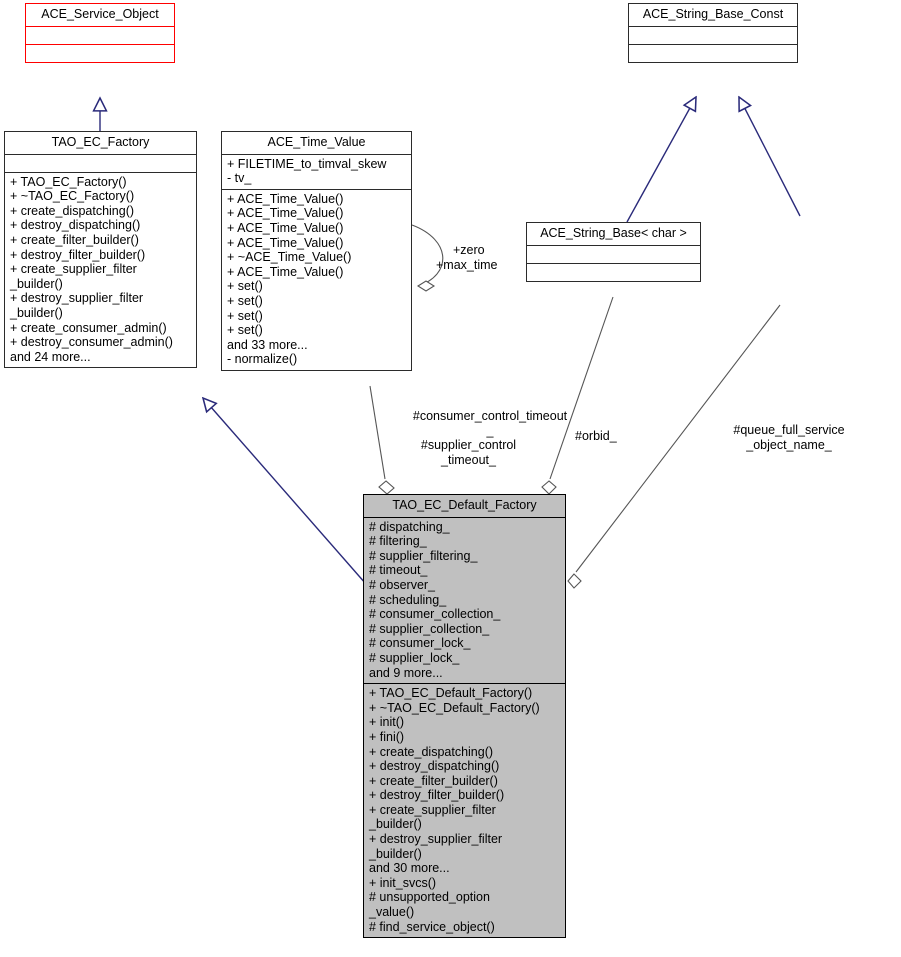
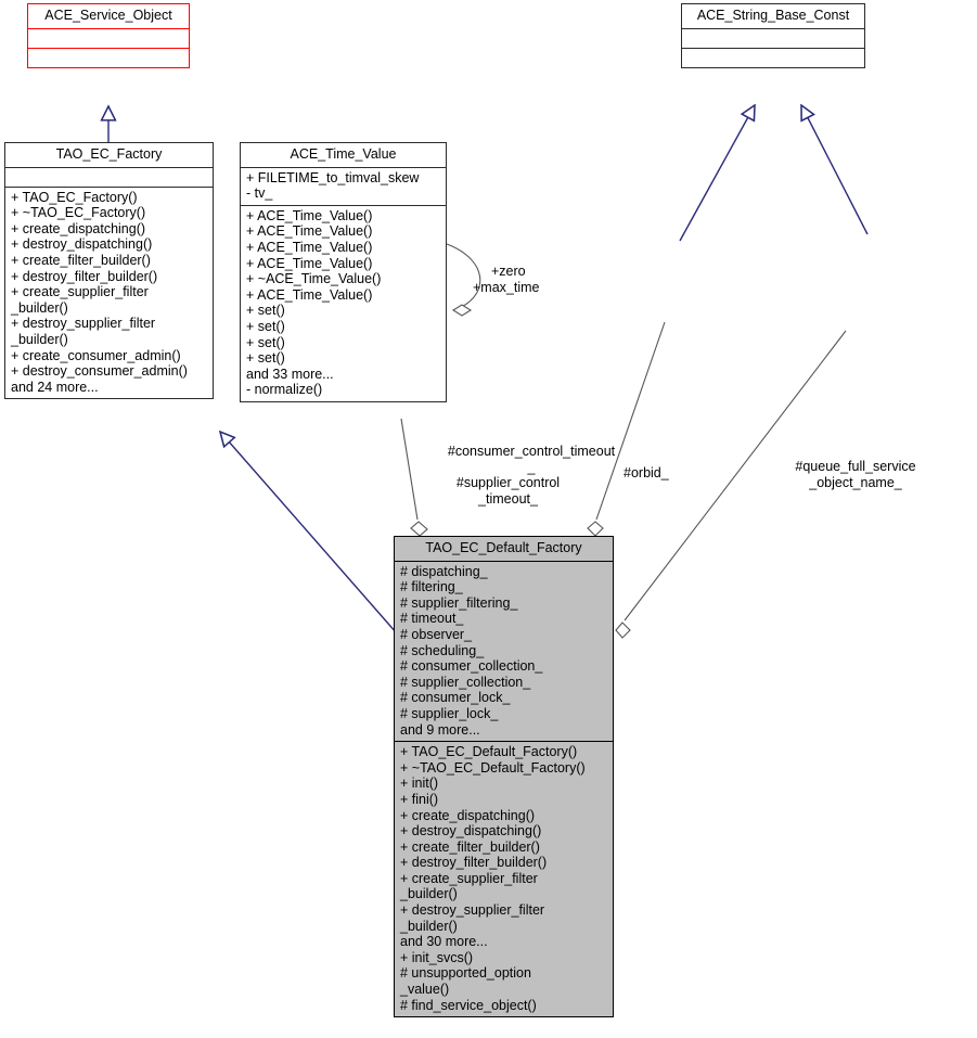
  ACE_Service_Object
  ACE_String_Base_Const
  TAO_EC_Factory
  + TAO_EC_Factory()
  + ~TAO_EC_Factory()
  + create_dispatching()
  + destroy_dispatching()
  + create_filter_builder()
  + destroy_filter_builder()
  + create_supplier_filter
  _builder()
  + destroy_supplier_filter
  _builder()
  + create_consumer_admin()
  + destroy_consumer_admin()
  and 24 more...
  ACE_Time_Value
  + FILETIME_to_timval_skew
  - tv_
  + ACE_Time_Value()
  + ACE_Time_Value()
  + ACE_Time_Value()
  + ACE_Time_Value()
  + ~ACE_Time_Value()
  + ACE_Time_Value()
  + set()
  + set()
  + set()
  + set()
  and 33 more...
  - normalize()
- ACE_String_Base< char >
  TAO_EC_Default_Factory
  # dispatching_
  # filtering_
  # supplier_filtering_
  # timeout_
  # observer_
  # scheduling_
  # consumer_collection_
  # supplier_collection_
  # consumer_lock_
  # supplier_lock_
  and 9 more...
  + TAO_EC_Default_Factory()
  + ~TAO_EC_Default_Factory()
  + init()
  + fini()
  + create_dispatching()
  + destroy_dispatching()
  + create_filter_builder()
  + destroy_filter_builder()
  + create_supplier_filter
  _builder()
  + destroy_supplier_filter
  _builder()
  and 30 more...
  + init_svcs()
  # unsupported_option
  _value()
  # find_service_object()
  +zero
  +max_time
  #consumer_control_timeout
  _
  #supplier_control
  _timeout_
  #orbid_
  #queue_full_service
  _object_name_
